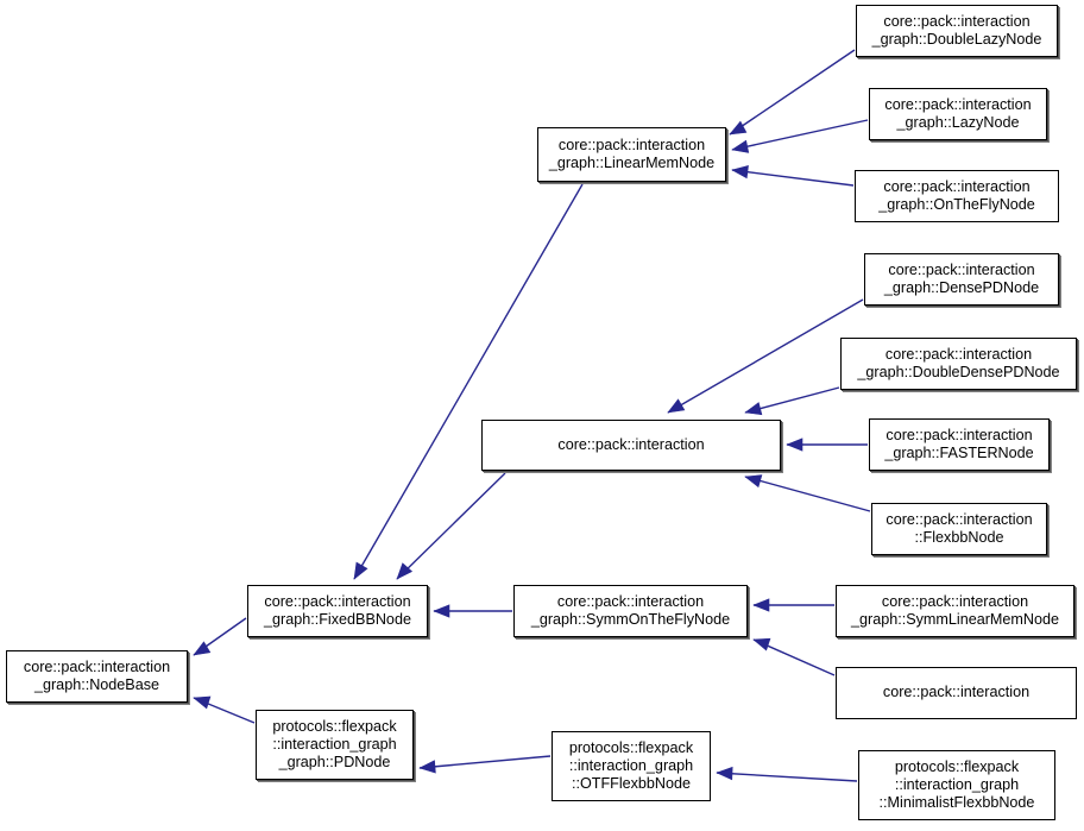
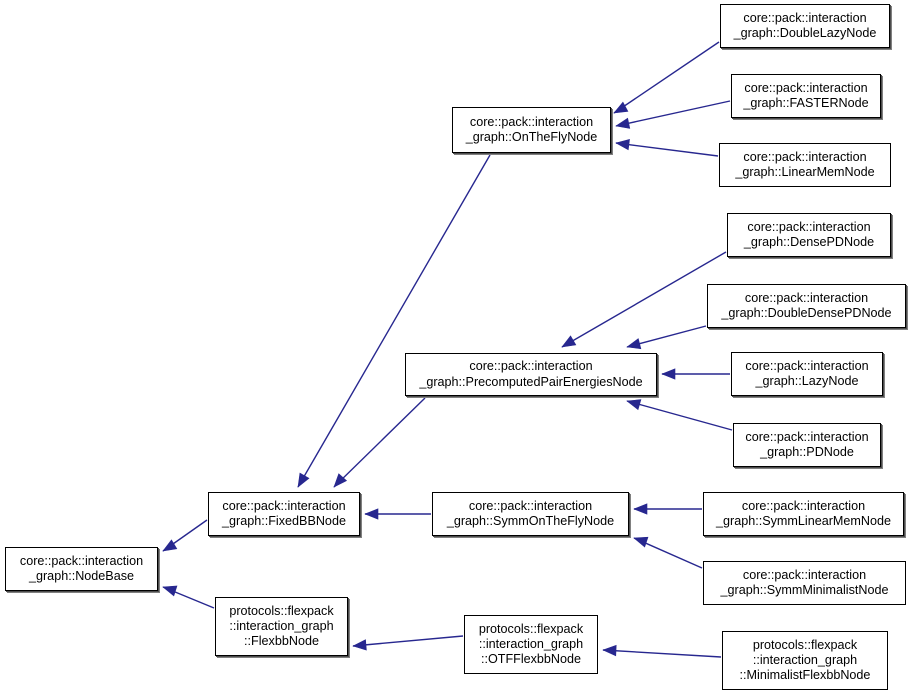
  core::pack::interaction
  _graph::DoubleLazyNode
  core::pack::interaction
- _graph::LazyNode
+ _graph::FASTERNode
  core::pack::interaction
- _graph::OnTheFlyNode
+ _graph::LinearMemNode
  core::pack::interaction
  _graph::DensePDNode
  core::pack::interaction
  _graph::DoubleDensePDNode
  core::pack::interaction
- _graph::FASTERNode
+ _graph::LazyNode
  core::pack::interaction
- ::FlexbbNode
+ _graph::PDNode
  core::pack::interaction
- _graph::LinearMemNode
+ _graph::OnTheFlyNode
  core::pack::interaction
+ _graph::PrecomputedPairEnergiesNode
  core::pack::interaction
  _graph::FixedBBNode
  core::pack::interaction
  _graph::SymmOnTheFlyNode
  core::pack::interaction
  _graph::SymmLinearMemNode
  core::pack::interaction
+ _graph::SymmMinimalistNode
  core::pack::interaction
  _graph::NodeBase
  protocols::flexpack
  ::interaction_graph
- _graph::PDNode
+ ::FlexbbNode
  protocols::flexpack
  ::interaction_graph
  ::OTFFlexbbNode
  protocols::flexpack
  ::interaction_graph
  ::MinimalistFlexbbNode
